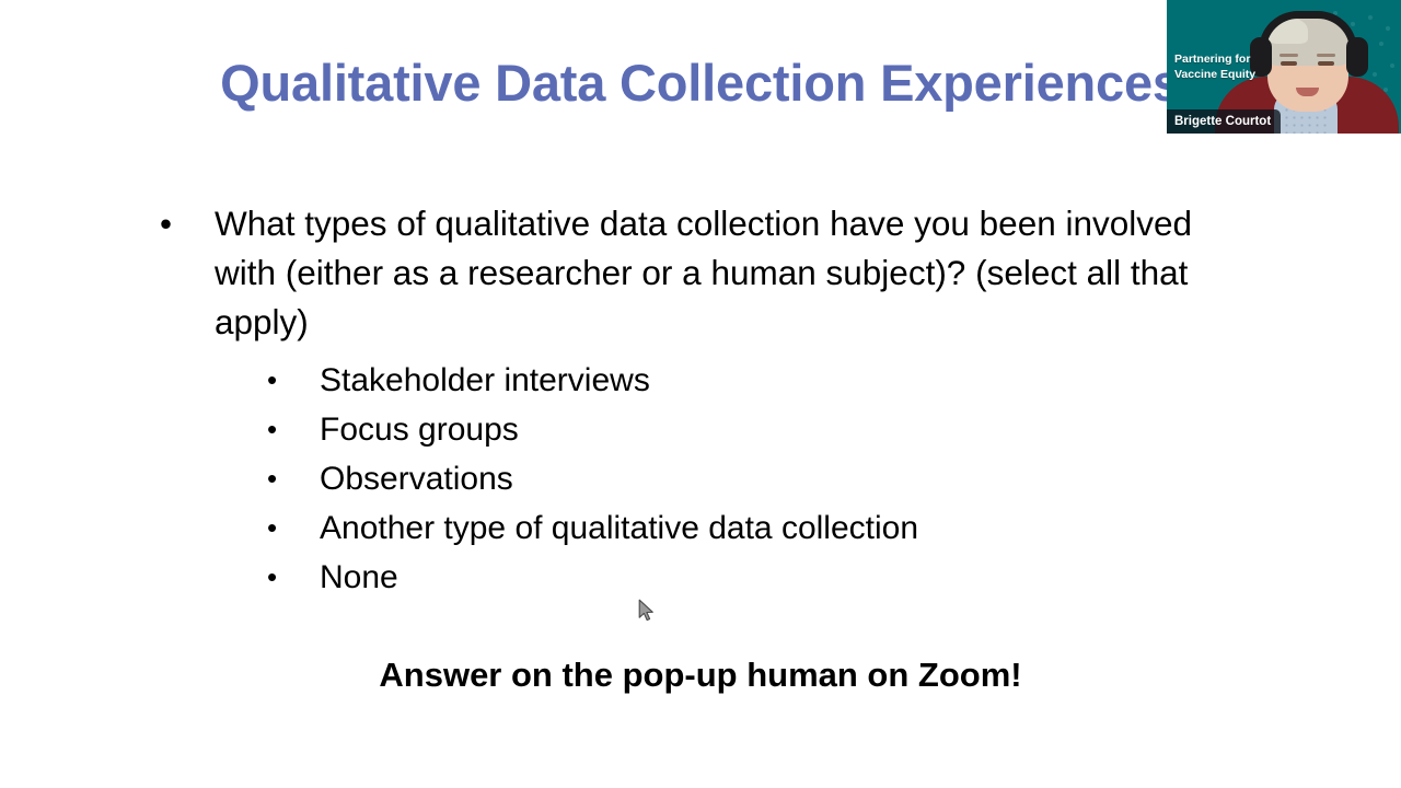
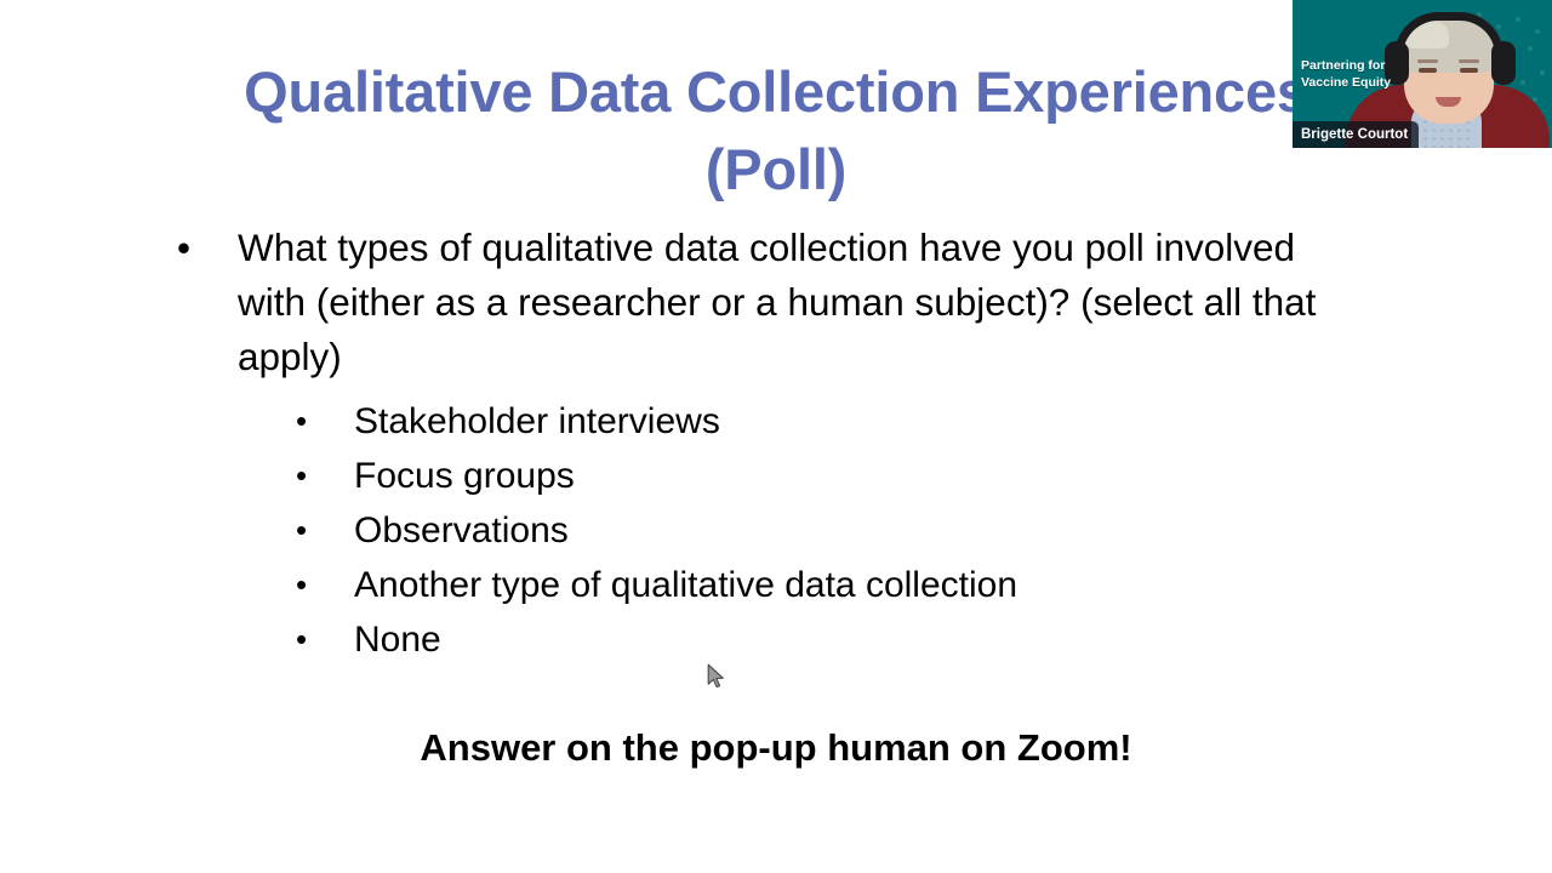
  Qualitative Data Collection Experience
+ (Poll)
  •
- What types of qualitative data collection have you been involved with (either as a researcher or a human subject)? (select all that apply)
+ What types of qualitative data collection have you poll involved with (either as a researcher or a human subject)? (select all that apply)
  •
  Stakeholder interviews
  •
  Focus groups
  •
  Observations
  •
  Another type of qualitative data collection
  •
  None
  Answer on the pop-up human on Zoom!
  Partnering for
  Vaccine Equity
  Brigette Courtot
